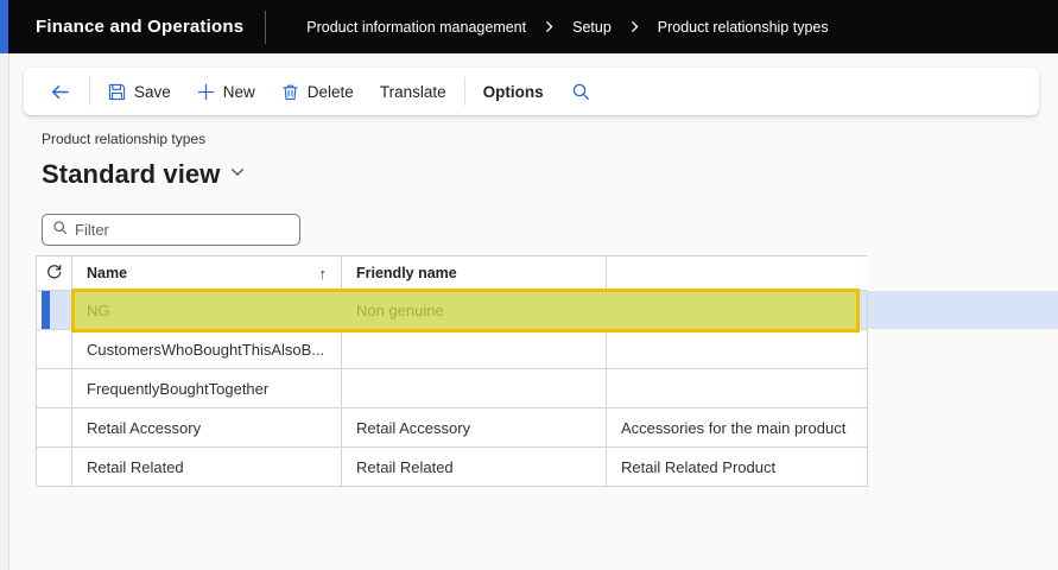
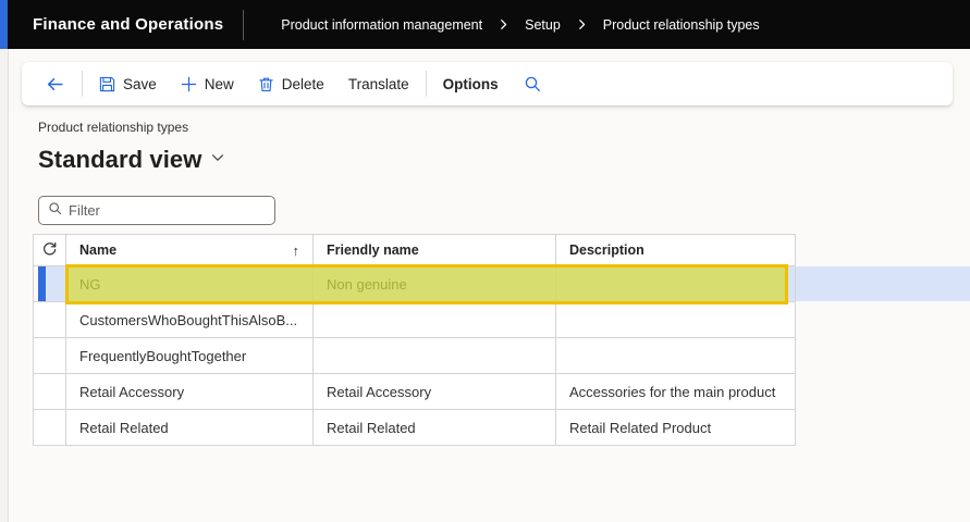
  Finance and Operations
  Product information management
  Setup
  Product relationship types
  Save
  New
  Delete
  Translate
  Options
  Product relationship types
  Standard view
  Filter
  Name
  ↑
  Friendly name
+ Description
  NG
  Non genuine
  CustomersWhoBoughtThisAlsoB...
  FrequentlyBoughtTogether
  Retail Accessory
  Retail Accessory
  Accessories for the main product
  Retail Related
  Retail Related
  Retail Related Product
